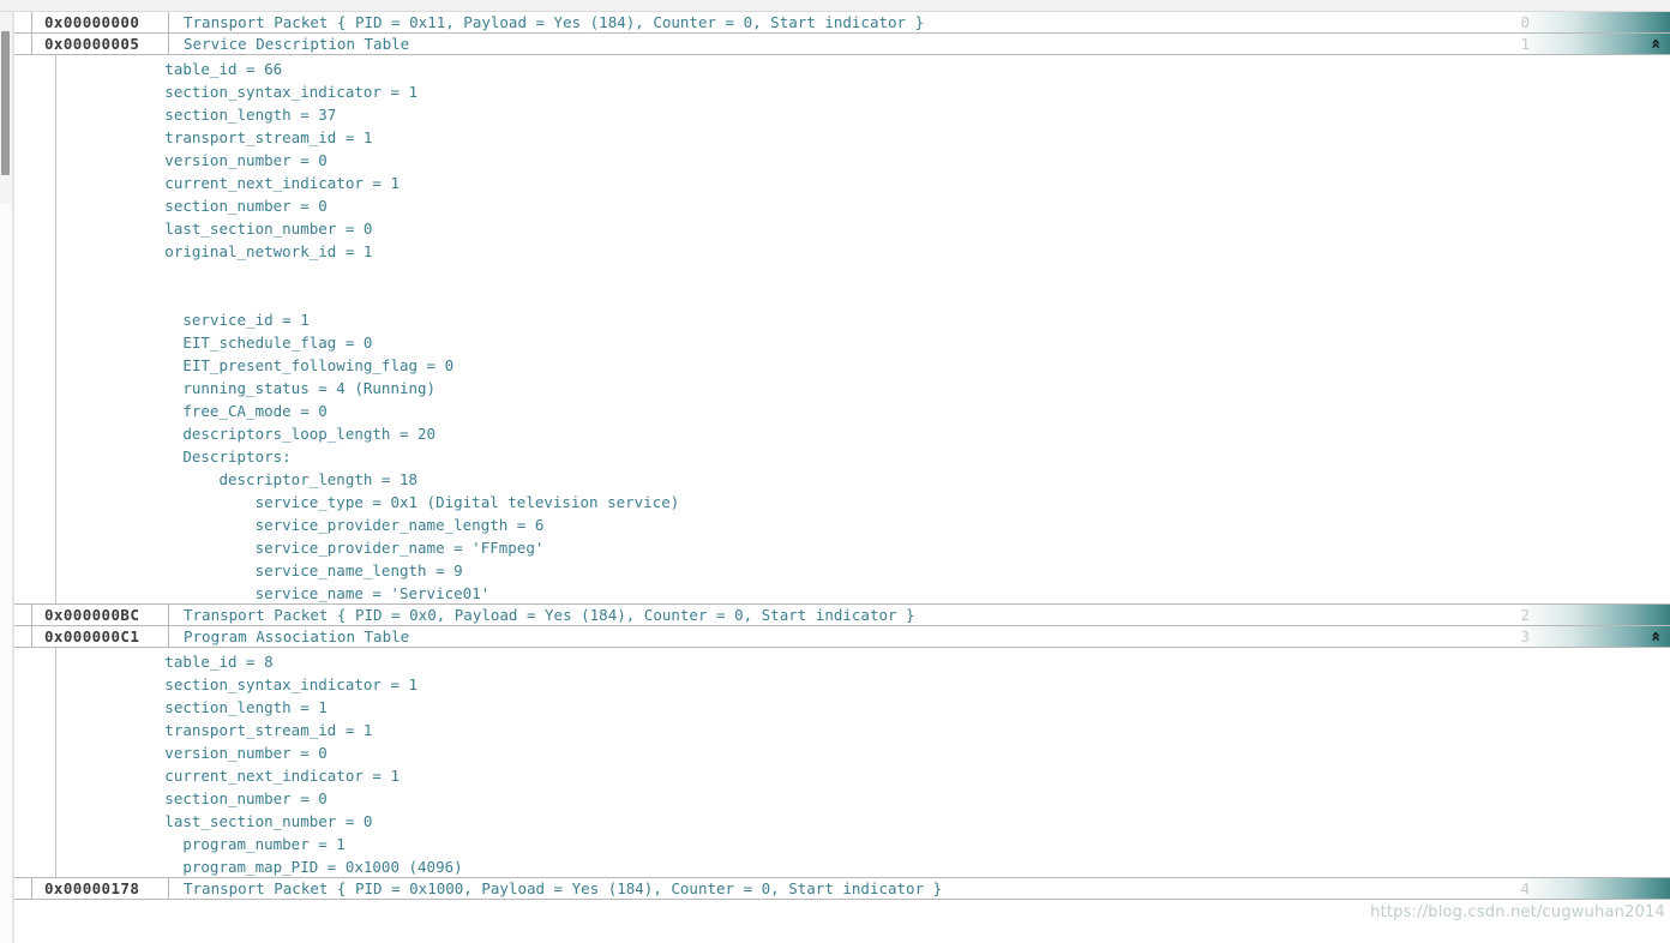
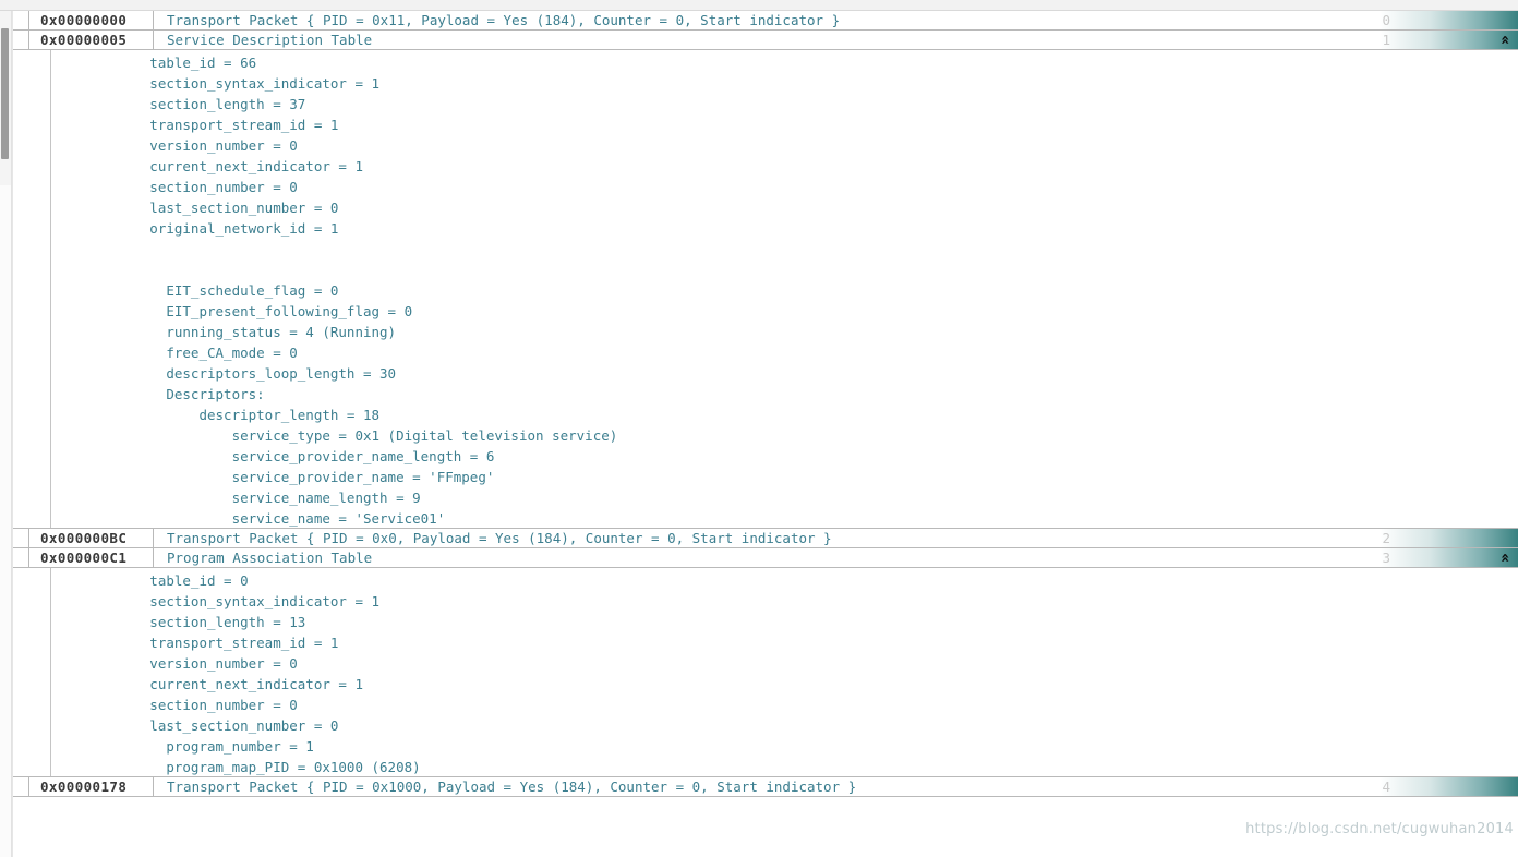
  0x00000000
  Transport Packet { PID = 0x11, Payload = Yes (184), Counter = 0, Start indicator }
  0
  0x00000005
  Service Description Table
  1
  table_id = 66
  section_syntax_indicator = 1
  section_length = 37
  transport_stream_id = 1
  version_number = 0
  current_next_indicator = 1
  section_number = 0
  last_section_number = 0
  original_network_id = 1
- service_id = 1
  EIT_schedule_flag = 0
  EIT_present_following_flag = 0
  running_status = 4 (Running)
  free_CA_mode = 0
- descriptors_loop_length = 20
+ descriptors_loop_length = 30
  Descriptors:
  descriptor_length = 18
  service_type = 0x1 (Digital television service)
  service_provider_name_length = 6
  service_provider_name = 'FFmpeg'
  service_name_length = 9
  service_name = 'Service01'
  0x000000BC
  Transport Packet { PID = 0x0, Payload = Yes (184), Counter = 0, Start indicator }
  2
  0x000000C1
  Program Association Table
  3
- table_id = 8
+ table_id = 0
  section_syntax_indicator = 1
- section_length = 1
+ section_length = 13
  transport_stream_id = 1
  version_number = 0
  current_next_indicator = 1
  section_number = 0
  last_section_number = 0
  program_number = 1
- program_map_PID = 0x1000 (4096)
+ program_map_PID = 0x1000 (6208)
  0x00000178
  Transport Packet { PID = 0x1000, Payload = Yes (184), Counter = 0, Start indicator }
  4
  https://blog.csdn.net/cugwuhan2014
